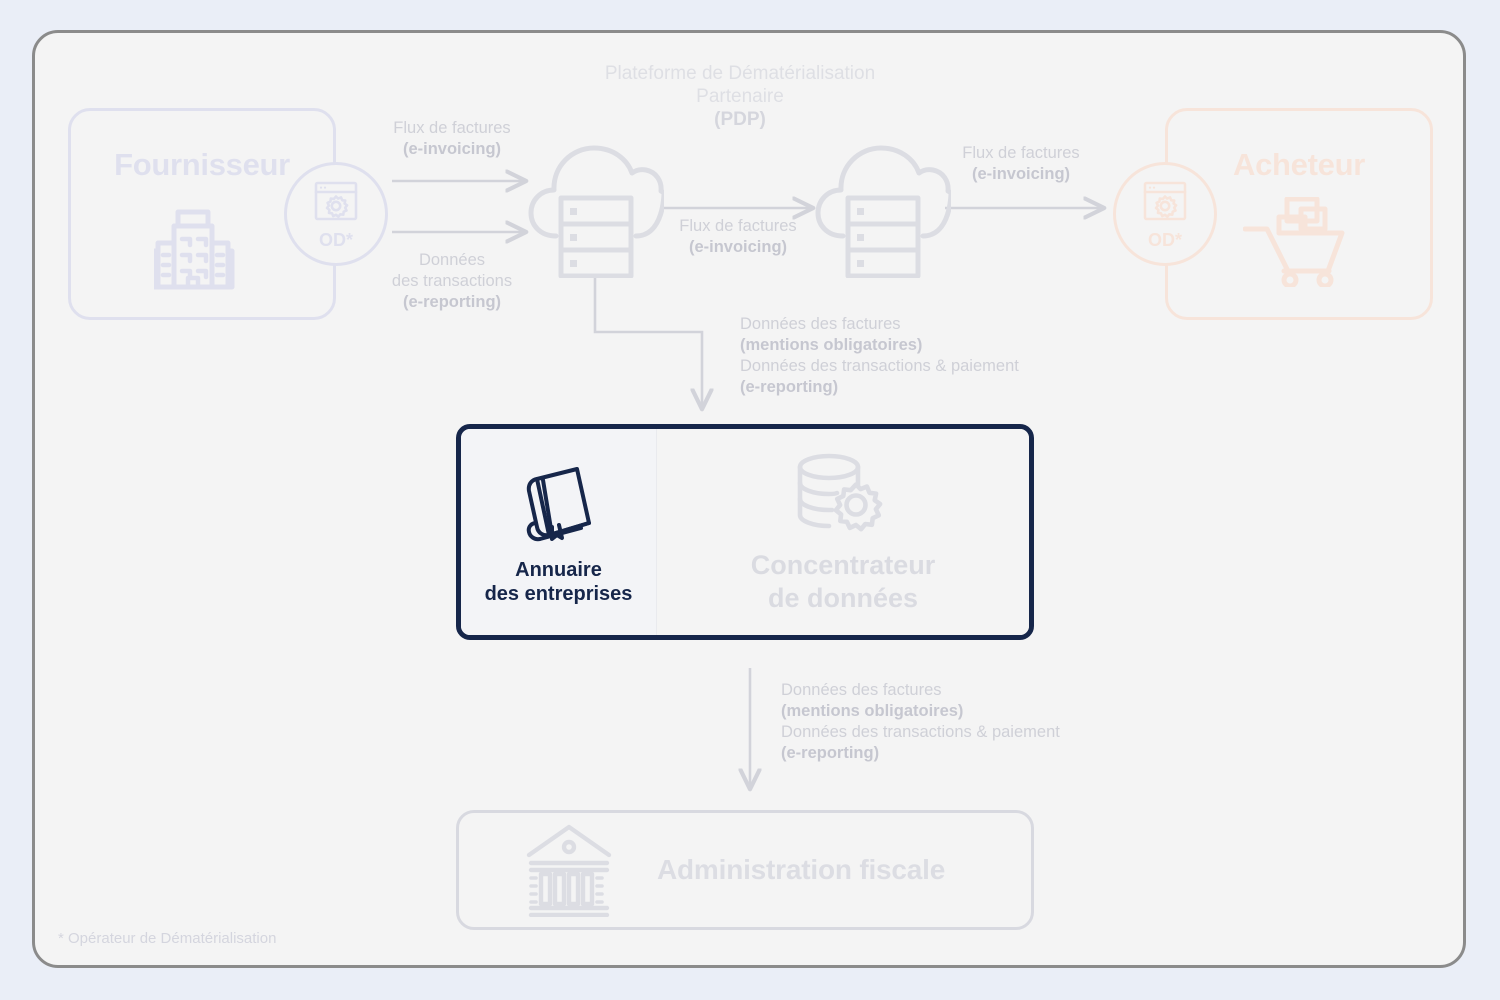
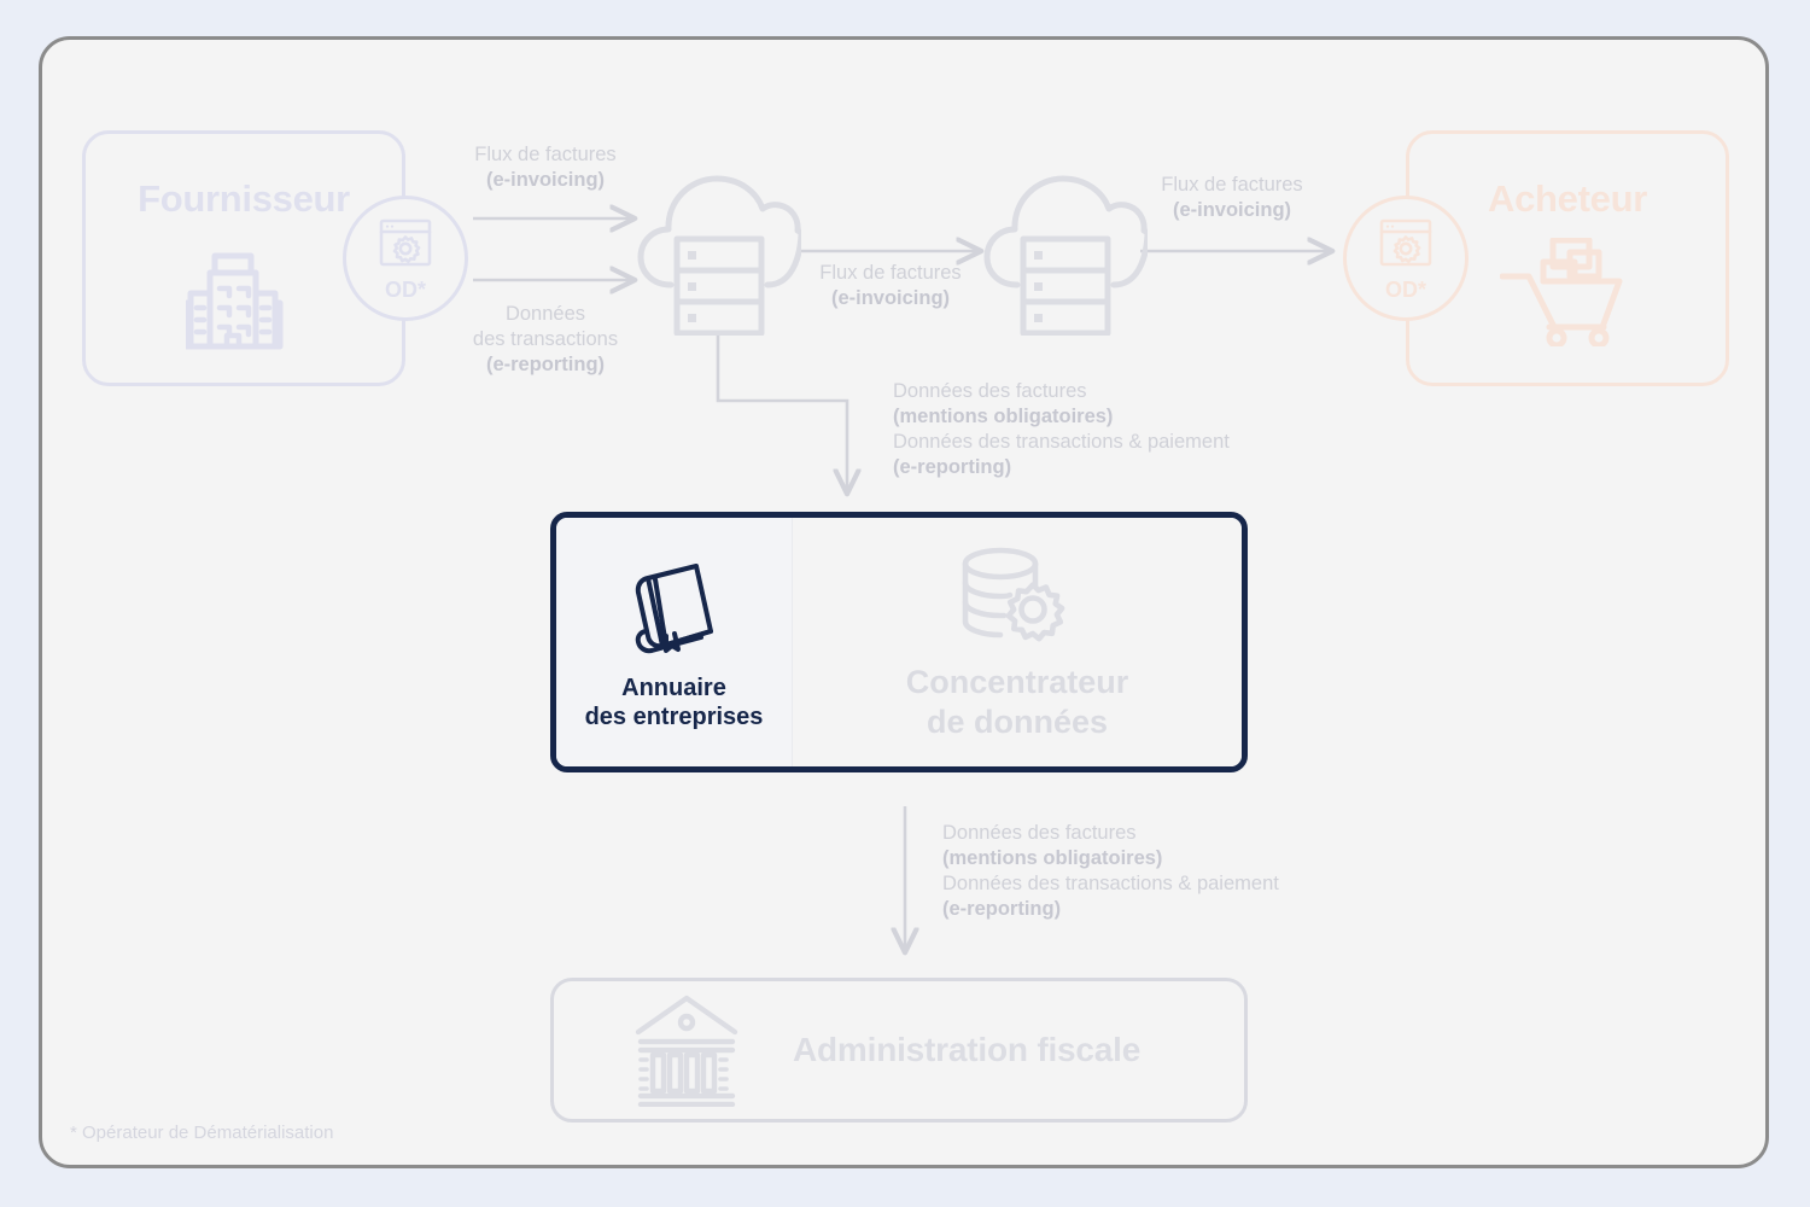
  Acheteur
  OD*
- (PDP)
  Flux de factures
  (e-invoicing)
  Données
  des transactions
  (e-reporting)
  Flux de factures
  (e-invoicing)
  Flux de factures
  (e-invoicing)
  Données des factures
  (mentions obligatoires)
  Données des transactions & paiement
  (e-reporting)
  Données des factures
  (mentions obligatoires)
  Données des transactions & paiement
  (e-reporting)
  Annuaire
  des entreprises
  Concentrateur
  de données
  Administration fiscale
  * Opérateur de Dématérialisation
